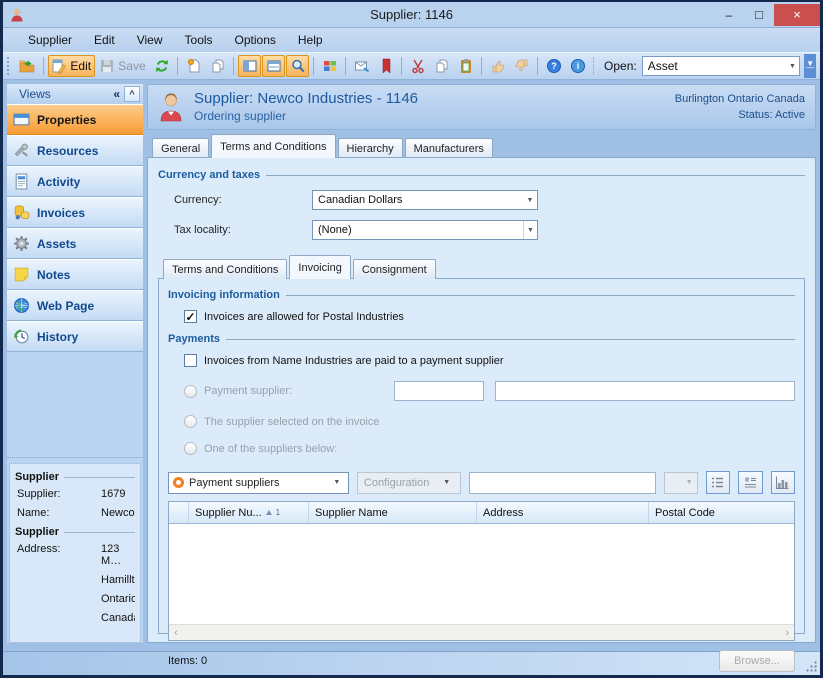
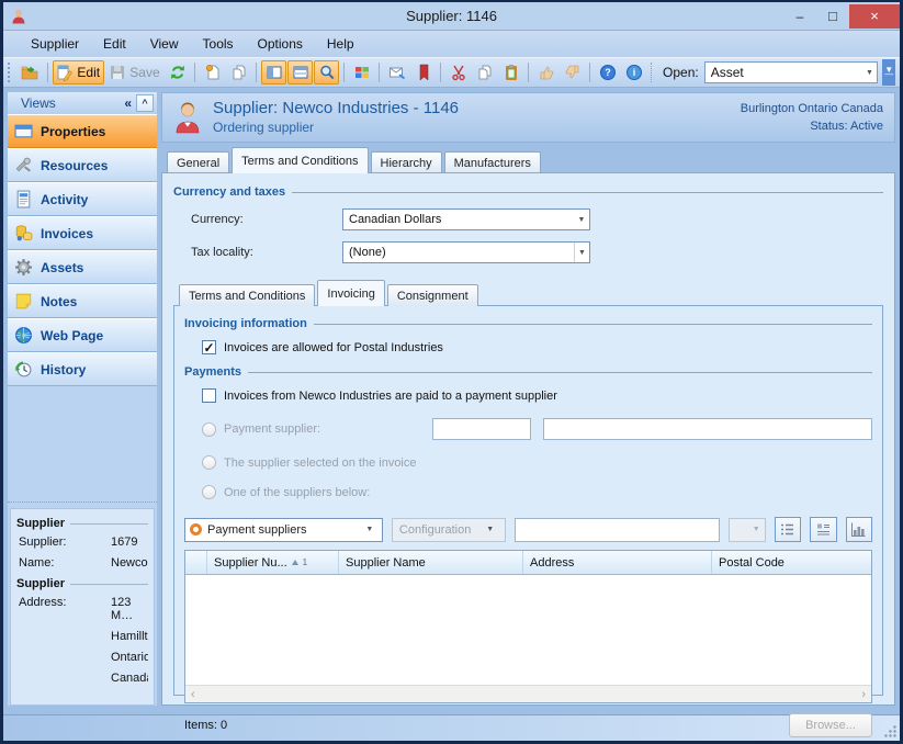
  Supplier: 1146
  –
  □
  ×
  Supplier
  Edit
  View
  Tools
  Options
  Help
  Edit
  Save
  ?
  i
  Open:
  Asset
  ▼
  —
  Views
  «
  ^
  Properties
  Resources
  Activity
  Invoices
  Assets
  Notes
  Web Page
  History
  Supplier
  Supplier:
  1679
  Name:
  Supplier
  Address:
  123 M…
  Hamillt
  Ontario
  Canad
  Supplier: Newco Industries - 1146
  Ordering supplier
  Burlington Ontario Canada
  Status: Active
  General
  Terms and Conditions
  Hierarchy
  Manufacturers
  Currency and taxes
  Currency:
  Canadian Dollars
  Tax locality:
  (None)
  Terms and Conditions
  Invoicing
  Consignment
  Invoicing information
  ✓
  Invoices are allowed for Postal Industries
  Payments
- Invoices from Name Industries are paid to a payment supplier
+ Invoices from Newco Industries are paid to a payment supplier
  Payment supplier:
  The supplier selected on the invoice
  One of the suppliers below:
  Payment suppliers
  Configuration
  Supplier Nu...
  1
  Supplier Name
  Address
  Postal Code
  ‹
  ›
  Items: 0
  Browse...
